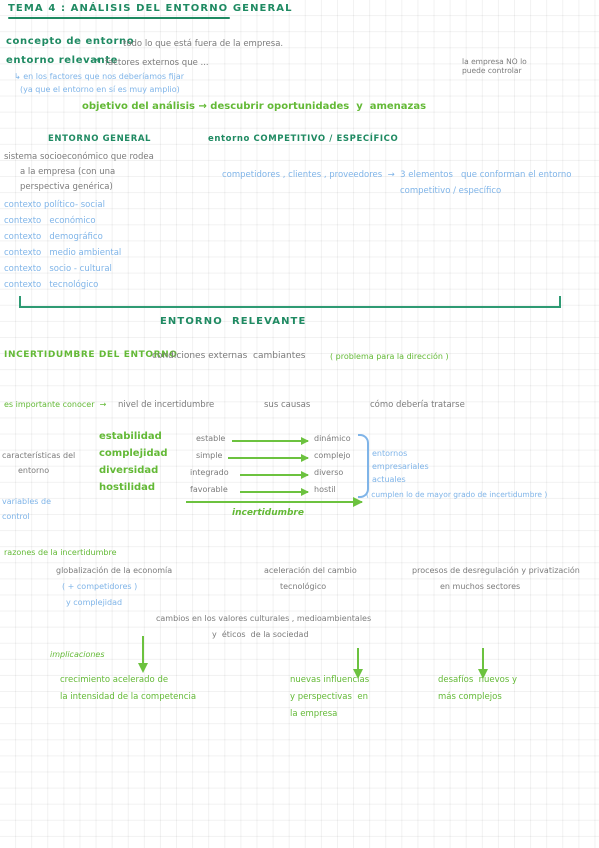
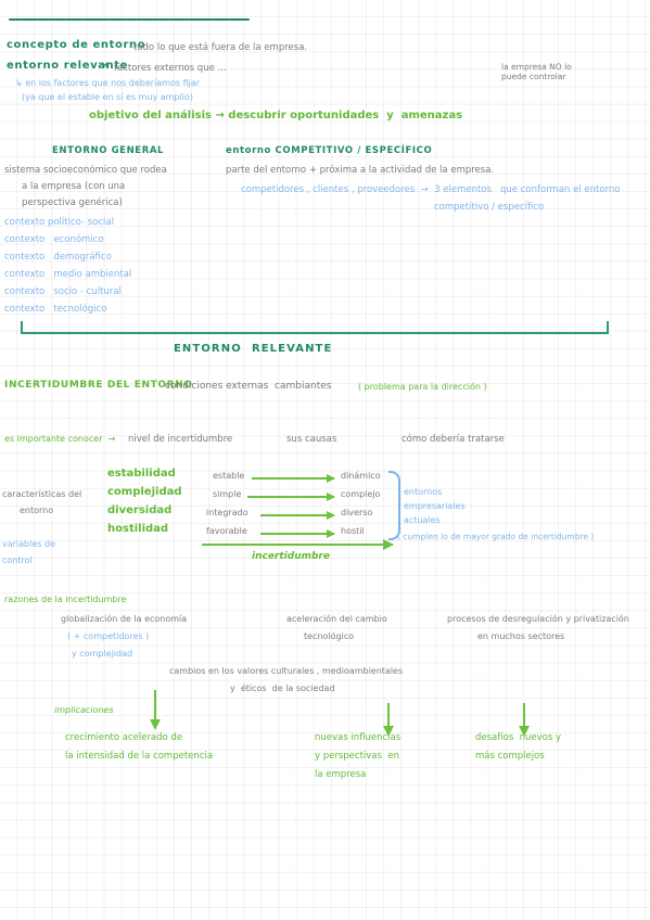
- TEMA 4 : ANÁLISIS DEL ENTORNO GENERAL
  concepto de entorno
  todo lo que está fuera de la empresa.
  entorno relevante
  →
  factores externos que ...
  ↳ en los factores que nos deberíamos fijar
- (ya que el entorno en sí es muy amplio)
+ (ya que el estable en sí es muy amplio)
  la empresa NO lo
  puede controlar
  objetivo del análisis → descubrir oportunidades y amenazas
  ENTORNO GENERAL
  sistema socioeconómico que rodea
  a la empresa (con una
  perspectiva genérica)
  contexto político- social
  contexto económico
  contexto demográfico
  contexto medio ambiental
  contexto socio - cultural
  contexto tecnológico
  entorno COMPETITIVO / ESPECÍFICO
+ parte del entorno + próxima a la actividad de la empresa.
  competidores , clientes , proveedores → 3 elementos que conforman el entorno
  competitivo / específico
  ENTORNO RELEVANTE
  INCERTIDUMBRE DEL ENTORNO
  condiciones externas cambiantes
  ( problema para la dirección )
  es importante conocer →
  nivel de incertidumbre
  sus causas
  cómo debería tratarse
  características del
  entorno
  variables de
  control
  estabilidad
  complejidad
  diversidad
  hostilidad
  estable
  simple
  integrado
  favorable
  dinámico
  complejo
  diverso
  hostil
  entornos
  empresariales
  actuales
  ( cumplen lo de mayor grado de incertidumbre )
  incertidumbre
  razones de la incertidumbre
  globalización de la economía
  ( + competidores )
  y complejidad
  aceleración del cambio
  tecnológico
  procesos de desregulación y privatización
  en muchos sectores
  cambios en los valores culturales , medioambientales
  y éticos de la sociedad
  implicaciones
  crecimiento acelerado de
  la intensidad de la competencia
  nuevas influencias
  y perspectivas en
  la empresa
  desafíos nuevos y
  más complejos
